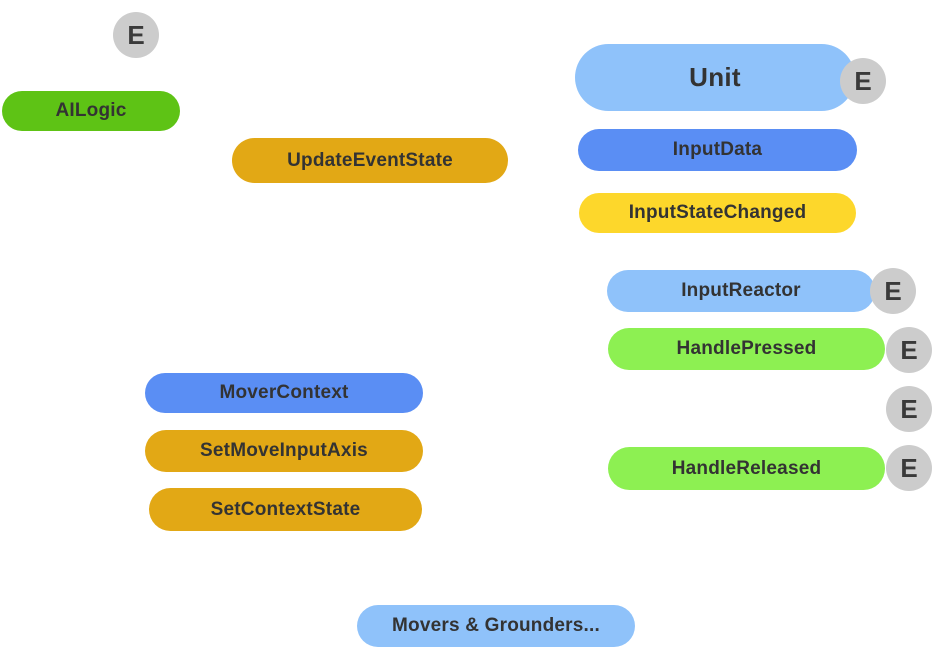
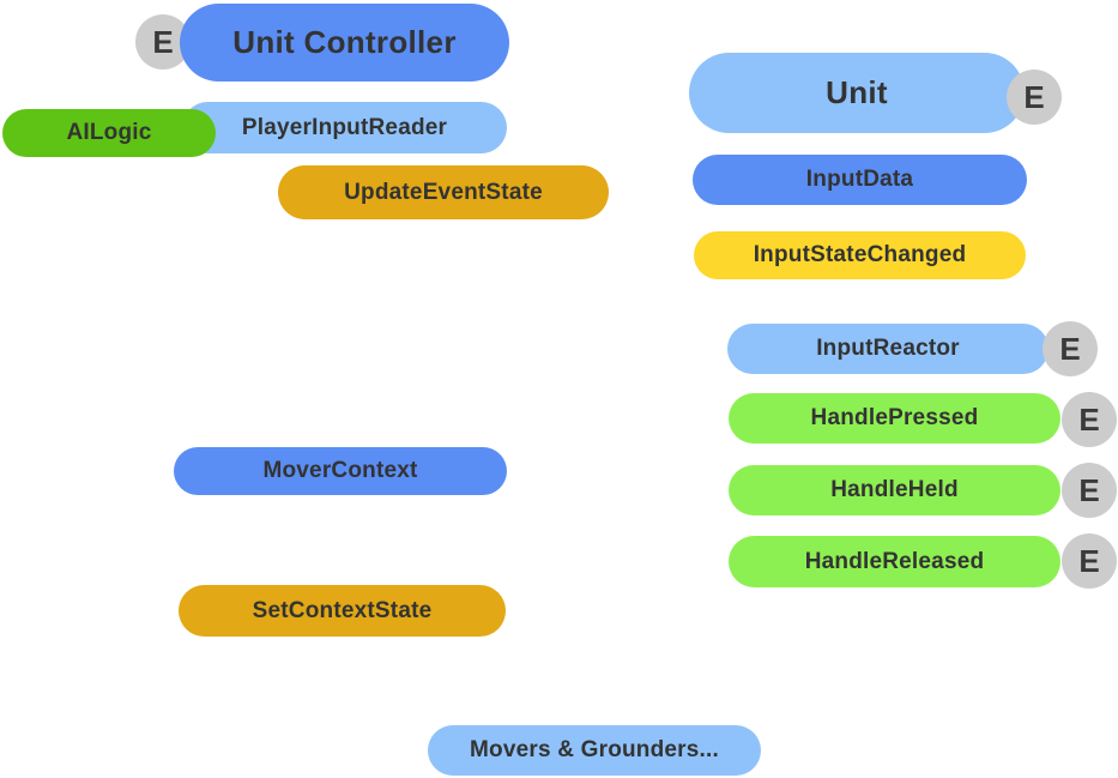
  E
+ Unit Controller
+ PlayerInputReader
  AILogic
  UpdateEventState
  Unit
  E
  InputData
  InputStateChanged
  InputReactor
  E
  HandlePressed
  E
+ HandleHeld
  E
  HandleReleased
  E
  MoverContext
- SetMoveInputAxis
  SetContextState
  Movers & Grounders...
